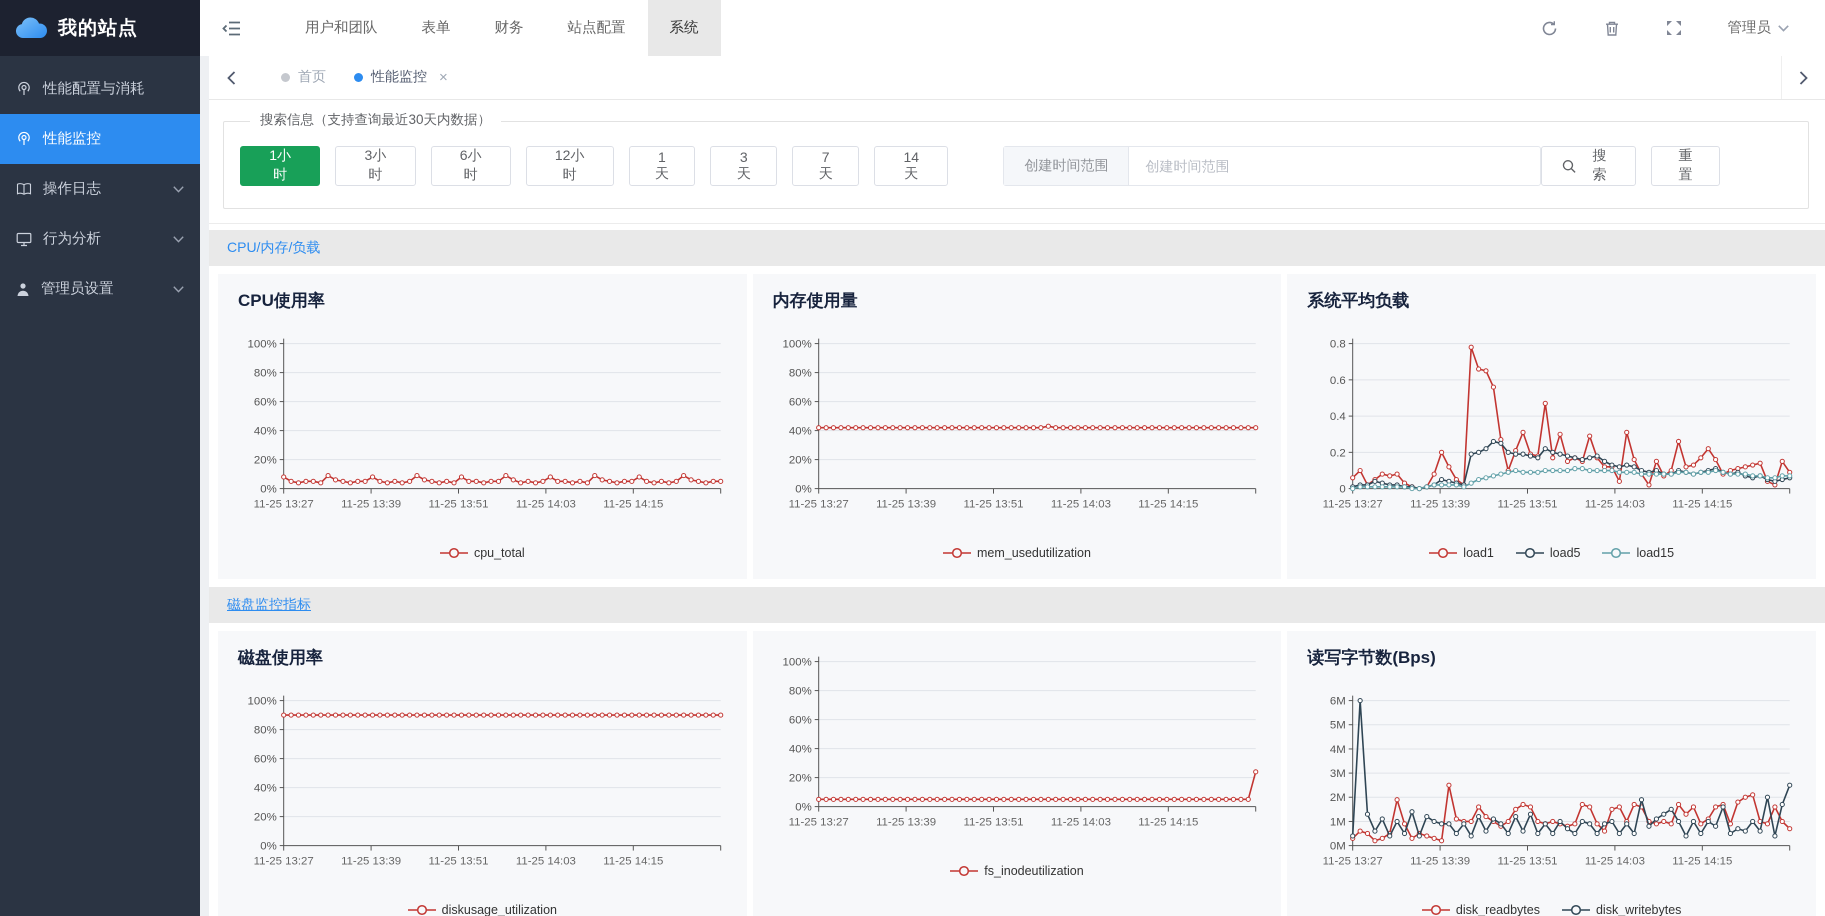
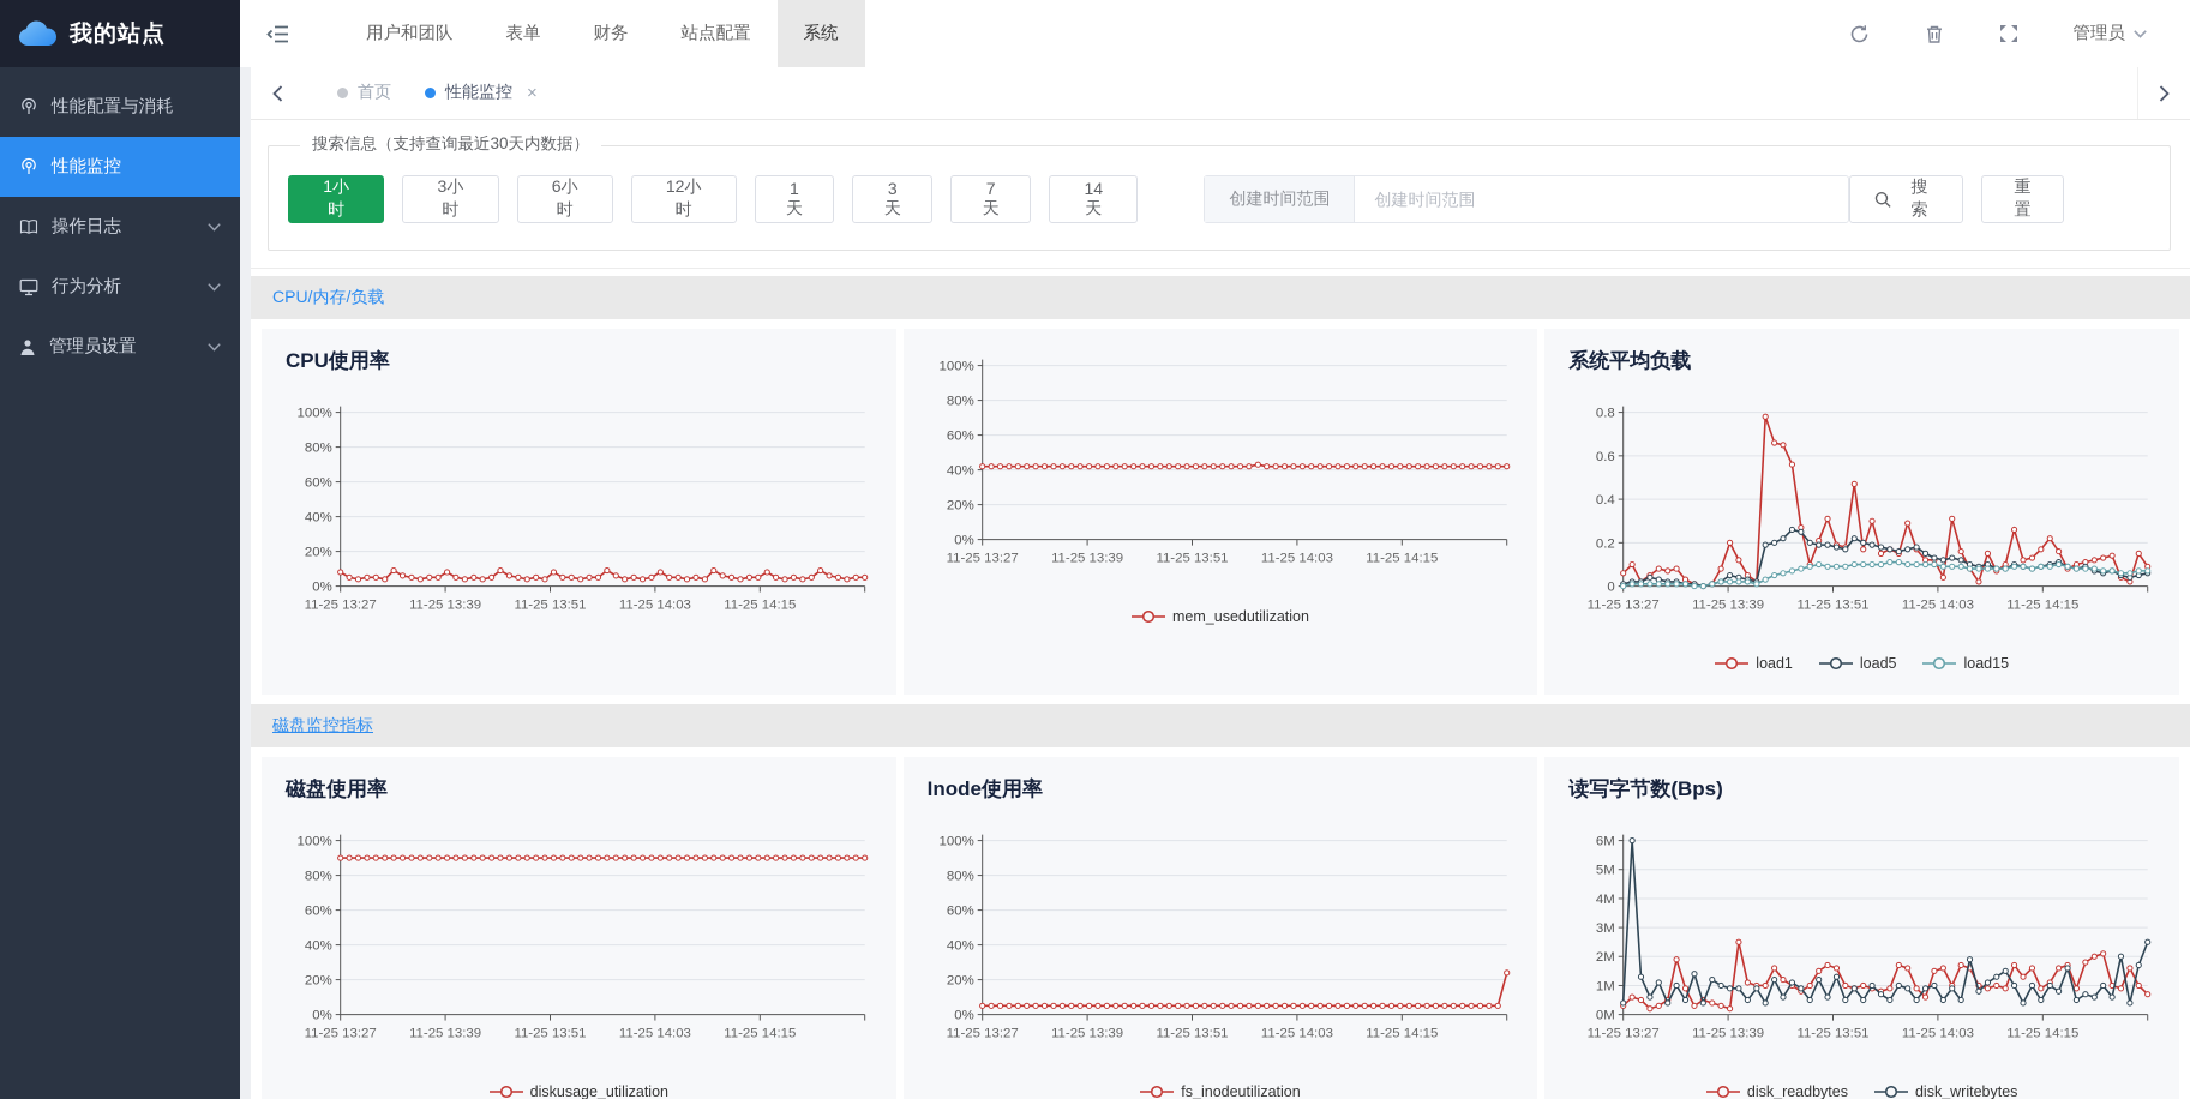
  我的站点
  性能配置与消耗
  性能监控
  操作日志
  行为分析
  管理员设置
  用户和团队
  表单
  财务
  站点配置
  系统
  管理员
  首页
  性能监控
  ×
  搜索信息（支持查询最近30天内数据）
  1小时
  3小时
  6小时
  12小时
  1天
  3天
  7天
  14天
  创建时间范围
  创建时间范围
  搜 索
  重置
  CPU/内存/负载
  CPU使用率
  0%
  20%
  40%
  60%
  80%
  100%
  11-25 13:27
  11-25 13:39
  11-25 13:51
  11-25 14:03
  11-25 14:15
- cpu_total
- 内存使用量
  0%
  20%
  40%
  60%
  80%
  100%
  11-25 13:27
  11-25 13:39
  11-25 13:51
  11-25 14:03
  11-25 14:15
  mem_usedutilization
  系统平均负载
  0
  0.2
  0.4
  0.6
  0.8
  11-25 13:27
  11-25 13:39
  11-25 13:51
  11-25 14:03
  11-25 14:15
  load1
  load5
  load15
  磁盘监控指标
  磁盘使用率
  0%
  20%
  40%
  60%
  80%
  100%
  11-25 13:27
  11-25 13:39
  11-25 13:51
  11-25 14:03
  11-25 14:15
  diskusage_utilization
+ Inode使用率
  0%
  20%
  40%
  60%
  80%
  100%
  11-25 13:27
  11-25 13:39
  11-25 13:51
  11-25 14:03
  11-25 14:15
  fs_inodeutilization
  读写字节数(Bps)
  0M
  1M
  2M
  3M
  4M
  5M
  6M
  11-25 13:27
  11-25 13:39
  11-25 13:51
  11-25 14:03
  11-25 14:15
  disk_readbytes
  disk_writebytes
